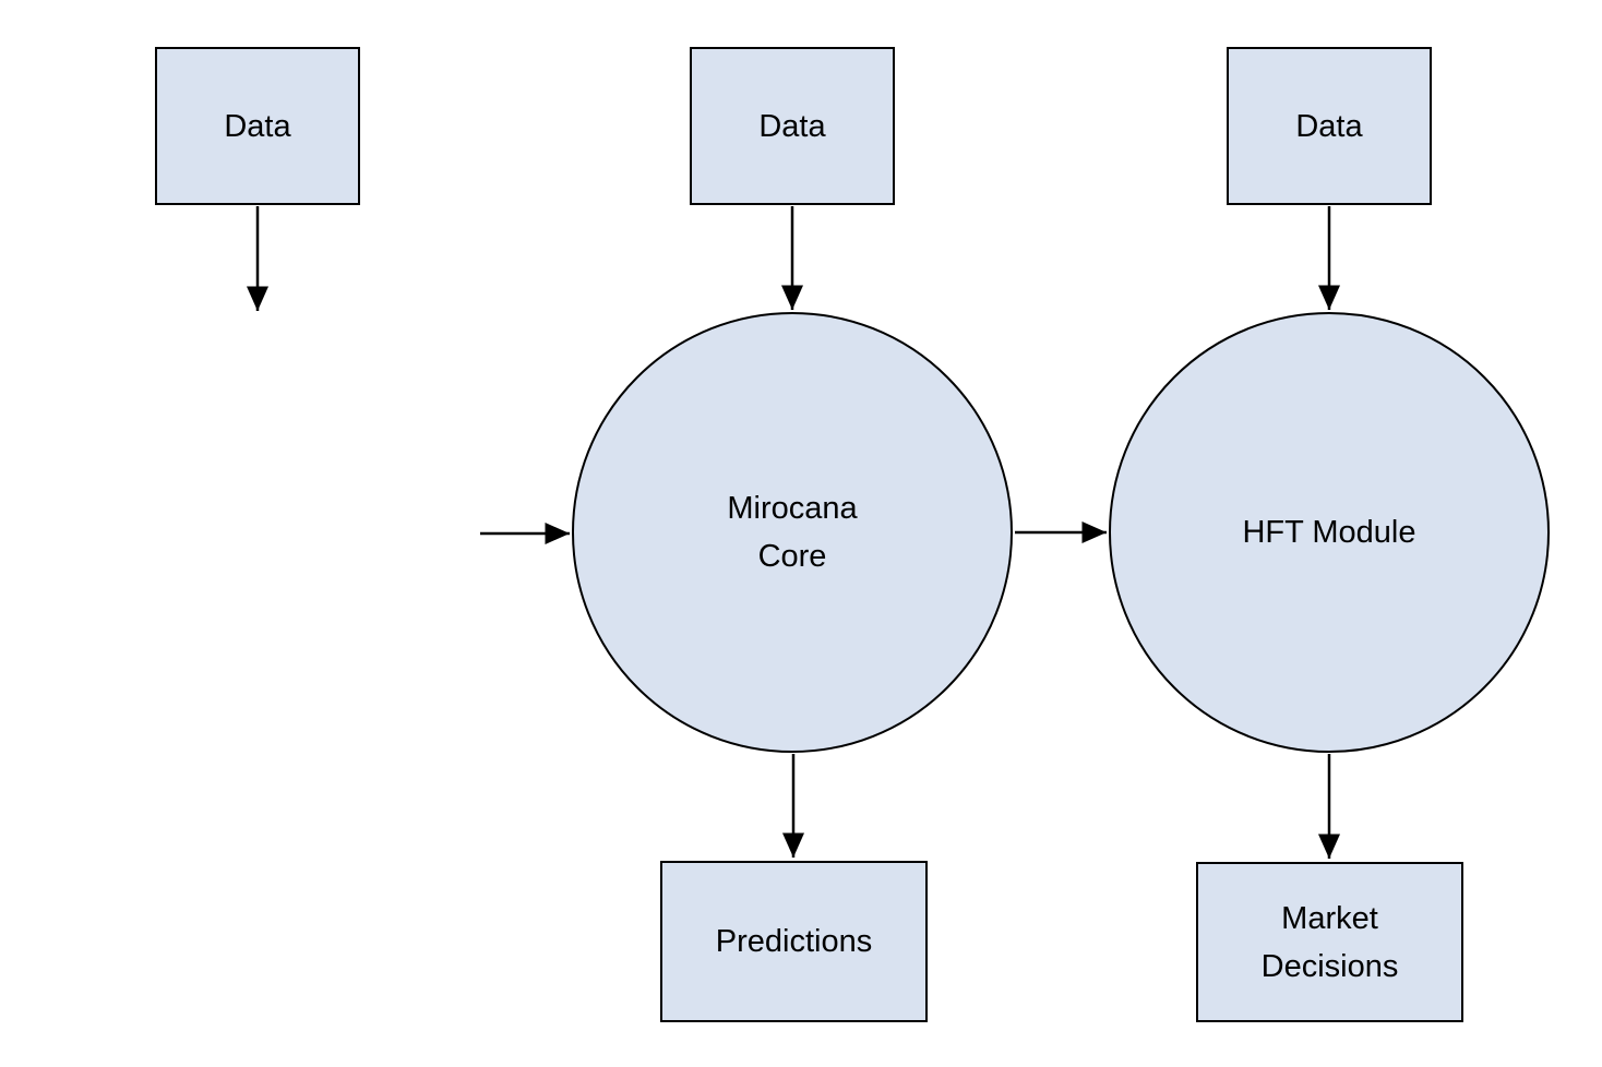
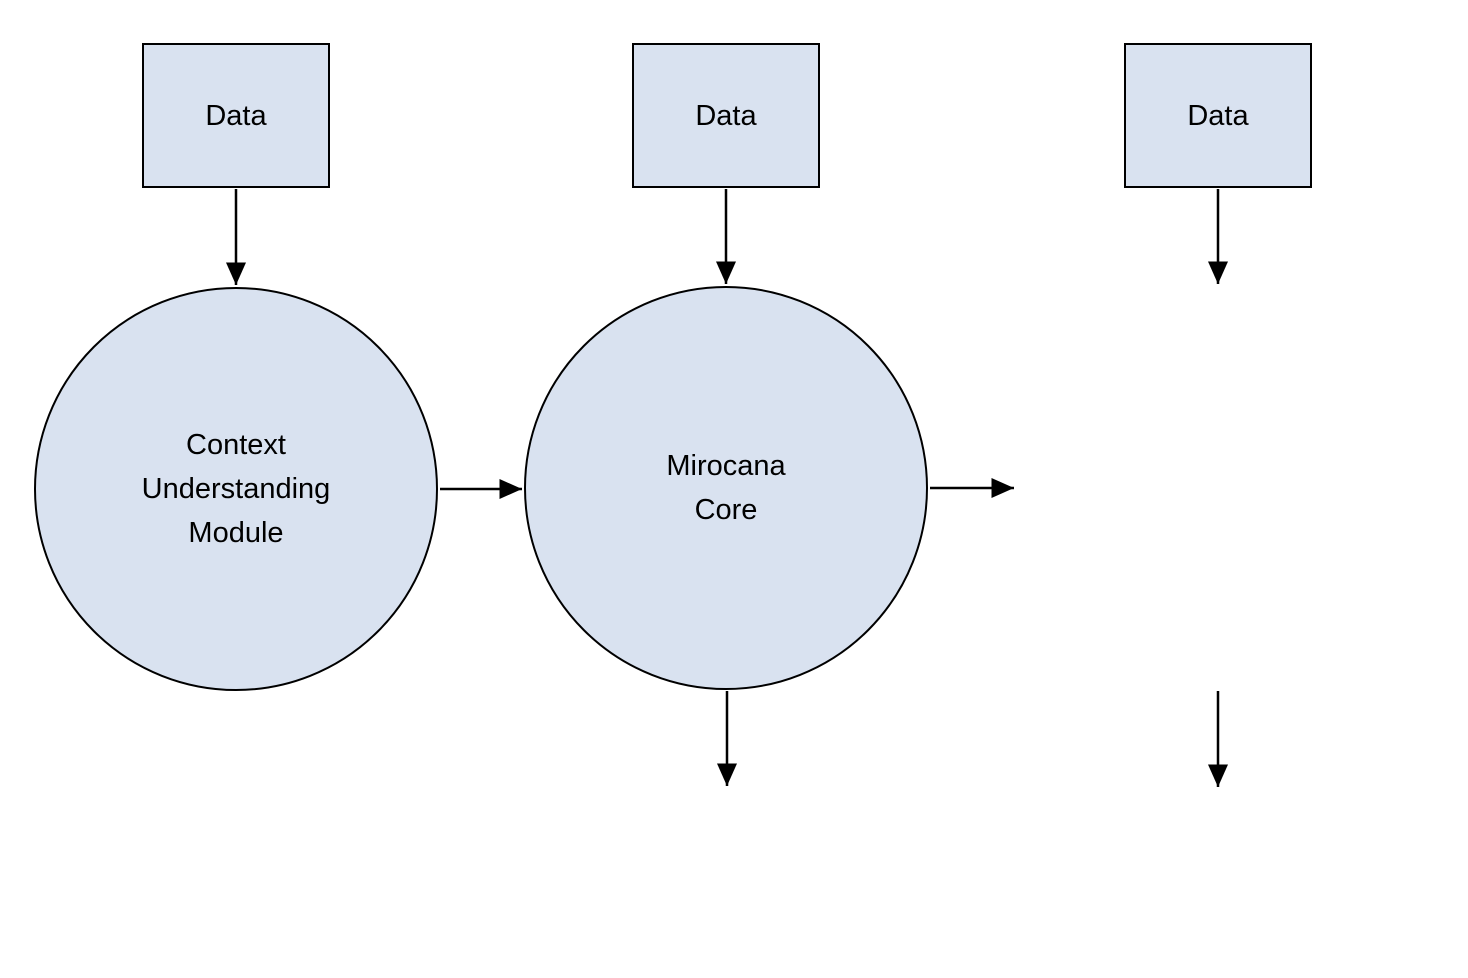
  Data
  Data
  Data
+ Context
+ Understanding
+ Module
  Mirocana
  Core
- HFT Module
- Predictions
- Market
- Decisions
